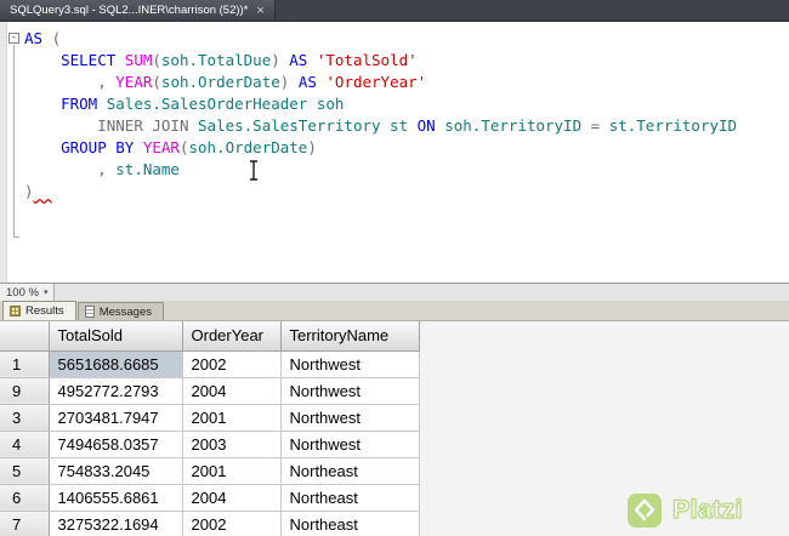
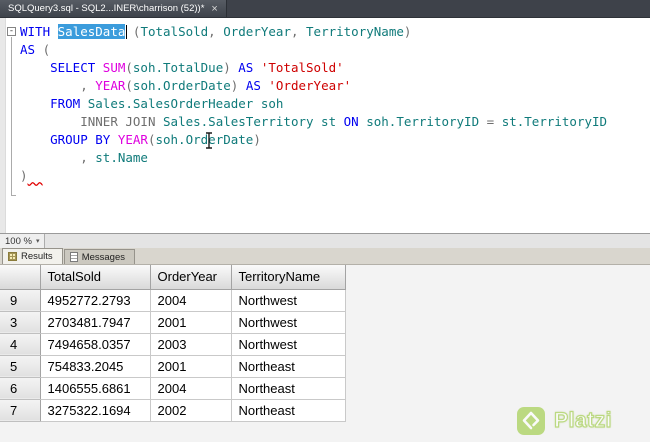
  SQLQuery3.sql - SQL2...INER\charrison (52))*
  ×
  -
+ WITH SalesData (TotalSold, OrderYear, TerritoryName)
  AS (
  SELECT SUM(soh.TotalDue) AS 'TotalSold'
  , YEAR(soh.OrderDate) AS 'OrderYear'
  FROM Sales.SalesOrderHeader soh
  INNER JOIN Sales.SalesTerritory st ON soh.TerritoryID = st.TerritoryID
  GROUP BY YEAR(soh.OrderDate)
  , st.Name
  )
  100 %
  Results
  Messages
  	TotalSold	OrderYear	TerritoryName
- 1	5651688.6685	2002	Northwest
  9	4952772.2793	2004	Northwest
  3	2703481.7947	2001	Northwest
  4	7494658.0357	2003	Northwest
  5	754833.2045	2001	Northeast
  6	1406555.6861	2004	Northeast
  7	3275322.1694	2002	Northeast
  Platzi
